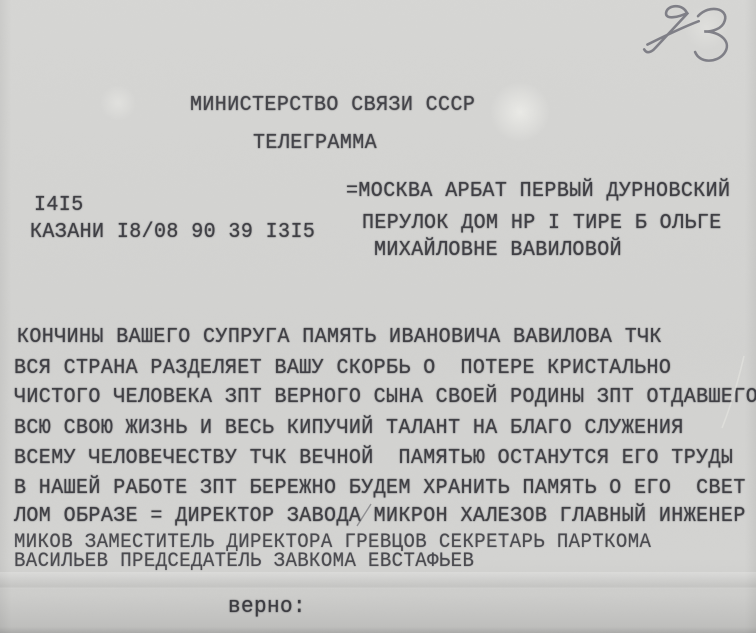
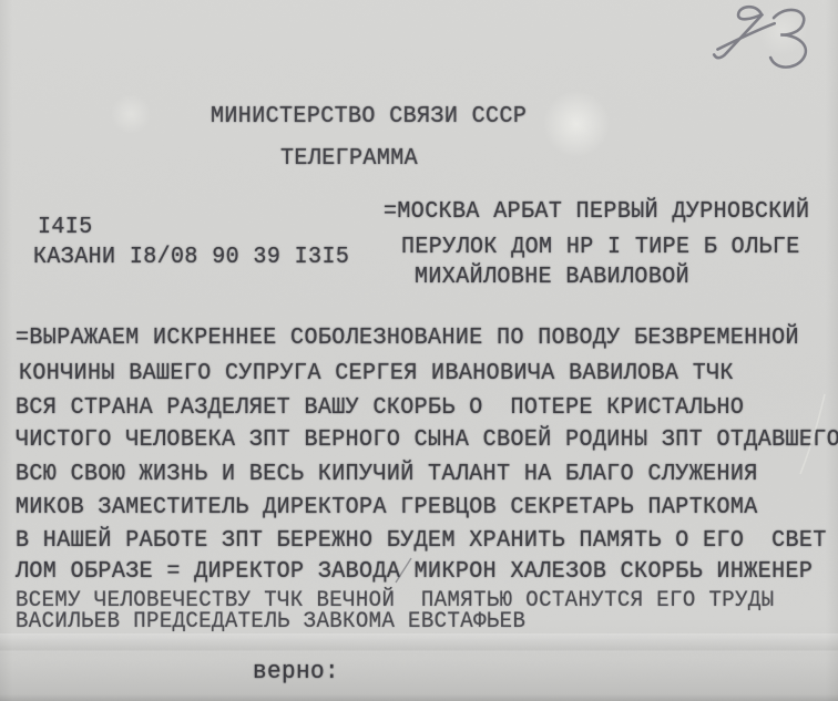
  МИНИСТЕРСТВО СВЯЗИ СССР
  ТЕЛЕГРАММА
  I4I5
  КАЗАНИ I8/08 90 39 I3I5
  =МОСКВА АРБАТ ПЕРВЫЙ ДУРНОВСКИЙ
  ПЕРУЛОК ДОМ НР I ТИРЕ Б ОЛЬГЕ
  МИХАЙЛОВНЕ ВАВИЛОВОЙ
+ =ВЫРАЖАЕМ ИСКРЕННЕЕ СОБОЛЕЗНОВАНИЕ ПО ПОВОДУ БЕЗВРЕМЕННОЙ
- КОНЧИНЫ ВАШЕГО СУПРУГА ПАМЯТЬ ИВАНОВИЧА ВАВИЛОВА ТЧК
+ КОНЧИНЫ ВАШЕГО СУПРУГА СЕРГЕЯ ИВАНОВИЧА ВАВИЛОВА ТЧК
  ВСЯ СТРАНА РАЗДЕЛЯЕТ ВАШУ СКОРБЬ О ПОТЕРЕ КРИСТАЛЬНО
  ЧИСТОГО ЧЕЛОВЕКА ЗПТ ВЕРНОГО СЫНА СВОЕЙ РОДИНЫ ЗПТ ОТДАВШЕГО
  ВСЮ СВОЮ ЖИЗНЬ И ВЕСЬ КИПУЧИЙ ТАЛАНТ НА БЛАГО СЛУЖЕНИЯ
- ВСЕМУ ЧЕЛОВЕЧЕСТВУ ТЧК ВЕЧНОЙ ПАМЯТЬЮ ОСТАНУТСЯ ЕГО ТРУДЫ
+ МИКОВ ЗАМЕСТИТЕЛЬ ДИРЕКТОРА ГРЕВЦОВ СЕКРЕТАРЬ ПАРТКОМА
  В НАШЕЙ РАБОТЕ ЗПТ БЕРЕЖНО БУДЕМ ХРАНИТЬ ПАМЯТЬ О ЕГО СВЕТ
- ЛОМ ОБРАЗЕ = ДИРЕКТОР ЗАВОДА МИКРОН ХАЛЕЗОВ ГЛАВНЫЙ ИНЖЕНЕР
+ ЛОМ ОБРАЗЕ = ДИРЕКТОР ЗАВОДА МИКРОН ХАЛЕЗОВ СКОРБЬ ИНЖЕНЕР
- МИКОВ ЗАМЕСТИТЕЛЬ ДИРЕКТОРА ГРЕВЦОВ СЕКРЕТАРЬ ПАРТКОМА
+ ВСЕМУ ЧЕЛОВЕЧЕСТВУ ТЧК ВЕЧНОЙ ПАМЯТЬЮ ОСТАНУТСЯ ЕГО ТРУДЫ
  ВАСИЛЬЕВ ПРЕДСЕДАТЕЛЬ ЗАВКОМА ЕВСТАФЬЕВ
  верно:
